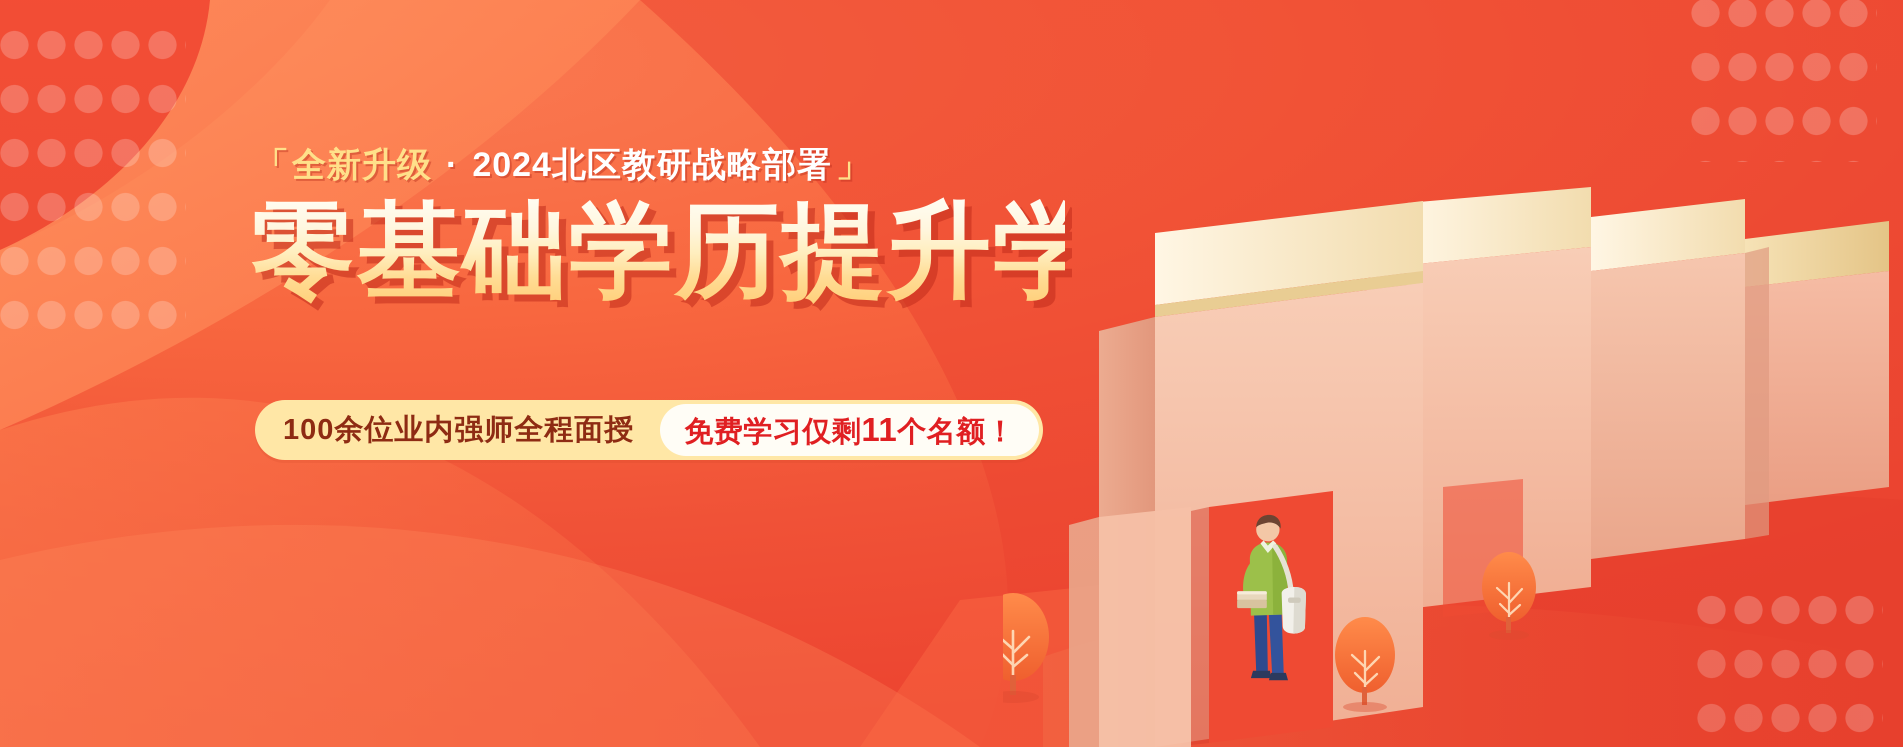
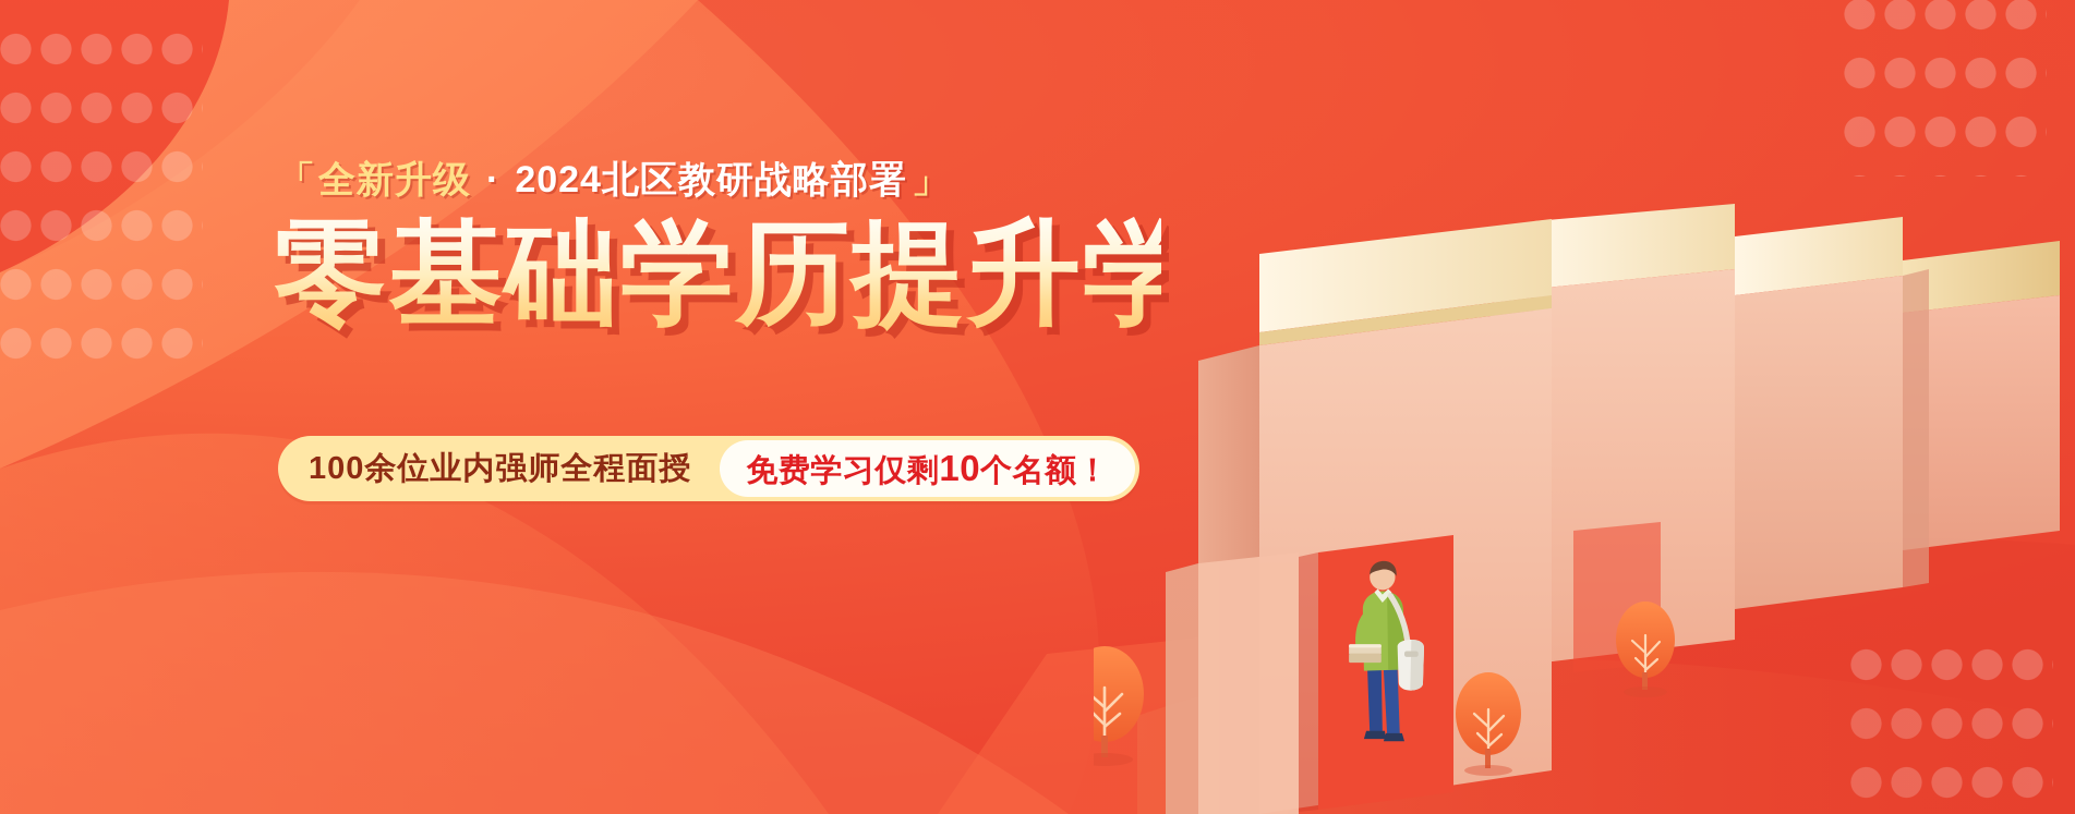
  「
  全新升级
  ·
  2024北区教研战略部署
  」
  零基础学历提升学霸班
  100余位业内强师全程面授
- 免费学习仅剩11个名额！
+ 免费学习仅剩10个名额！
